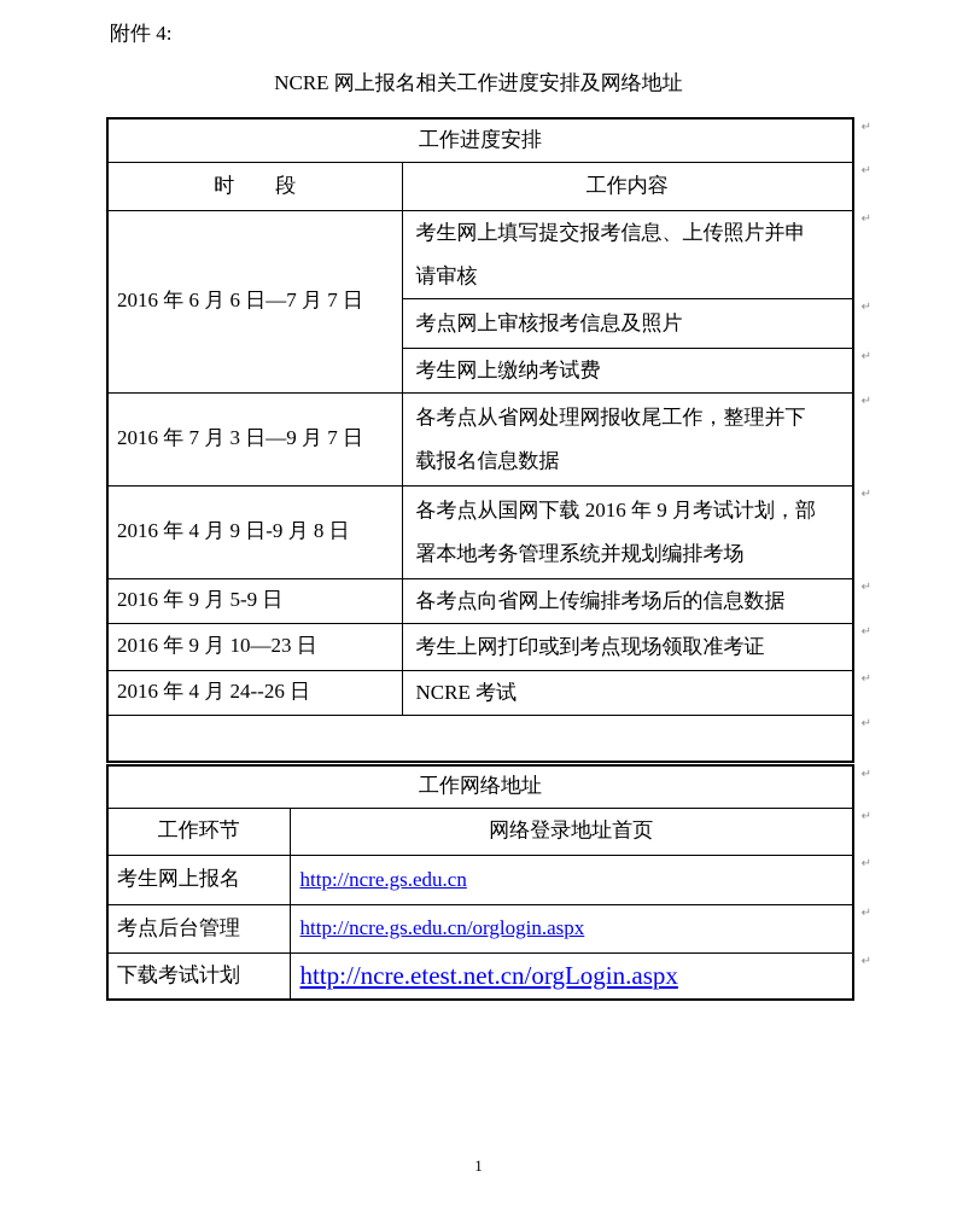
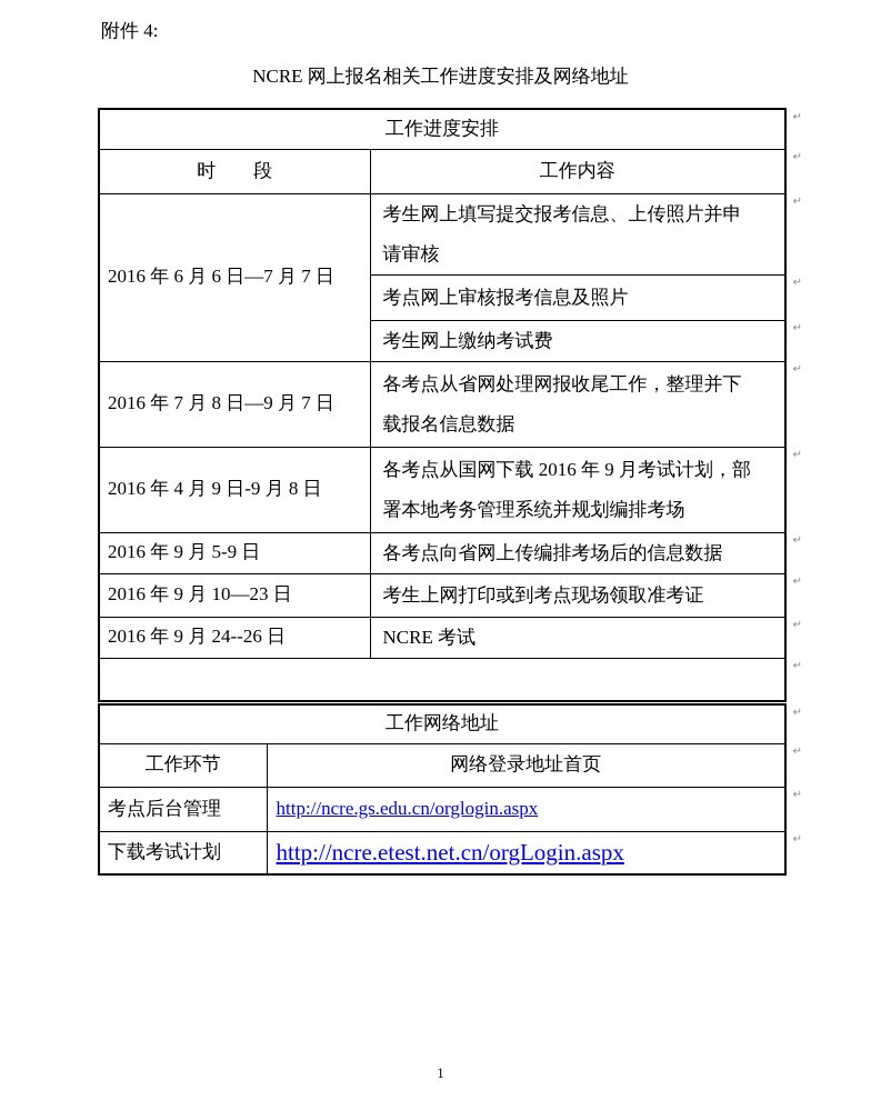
  附件 4:
  NCRE 网上报名相关工作进度安排及网络地址
  工作进度安排↵
  时 段	工作内容↵
  2016 年 6 月 6 日—7 月 7 日	考生网上填写提交报考信息、上传照片并申 请审核↵
  考点网上审核报考信息及照片↵
  考生网上缴纳考试费↵
- 2016 年 7 月 3 日—9 月 7 日	各考点从省网处理网报收尾工作，整理并下 载报名信息数据↵
+ 2016 年 7 月 8 日—9 月 7 日	各考点从省网处理网报收尾工作，整理并下 载报名信息数据↵
  2016 年 4 月 9 日-9 月 8 日	各考点从国网下载 2016 年 9 月考试计划，部 署本地考务管理系统并规划编排考场↵
  2016 年 9 月 5-9 日	各考点向省网上传编排考场后的信息数据↵
  2016 年 9 月 10—23 日	考生上网打印或到考点现场领取准考证↵
- 2016 年 4 月 24--26 日	NCRE 考试↵
+ 2016 年 9 月 24--26 日	NCRE 考试↵
  ↵
  工作网络地址 ↵
  工作环节	网络登录地址首页↵
- 考生网上报名	http://ncre.gs.edu.cn↵
  考点后台管理	http://ncre.gs.edu.cn/orglogin.aspx↵
  下载考试计划	http://ncre.etest.net.cn/orgLogin.aspx ↵
  1
